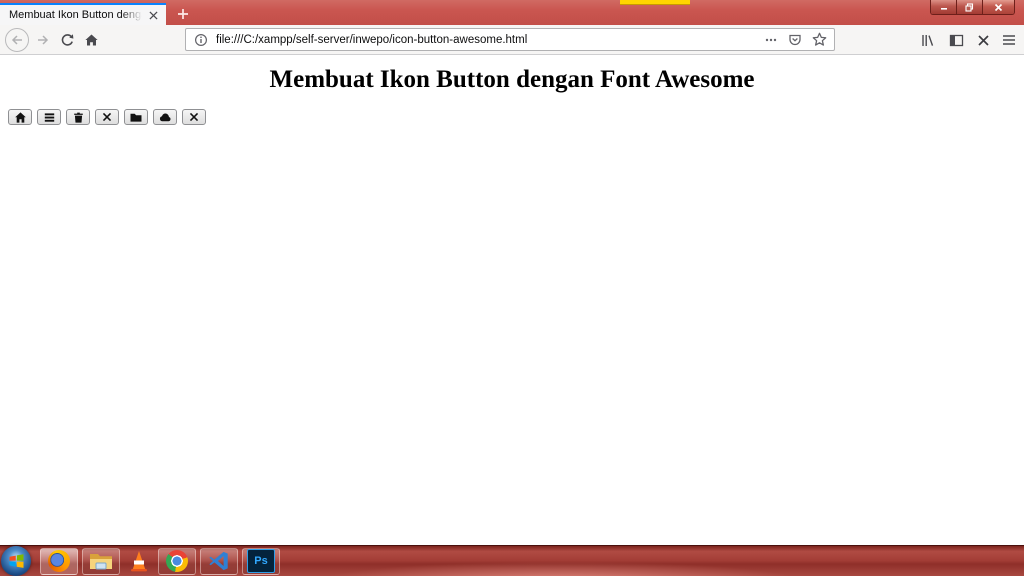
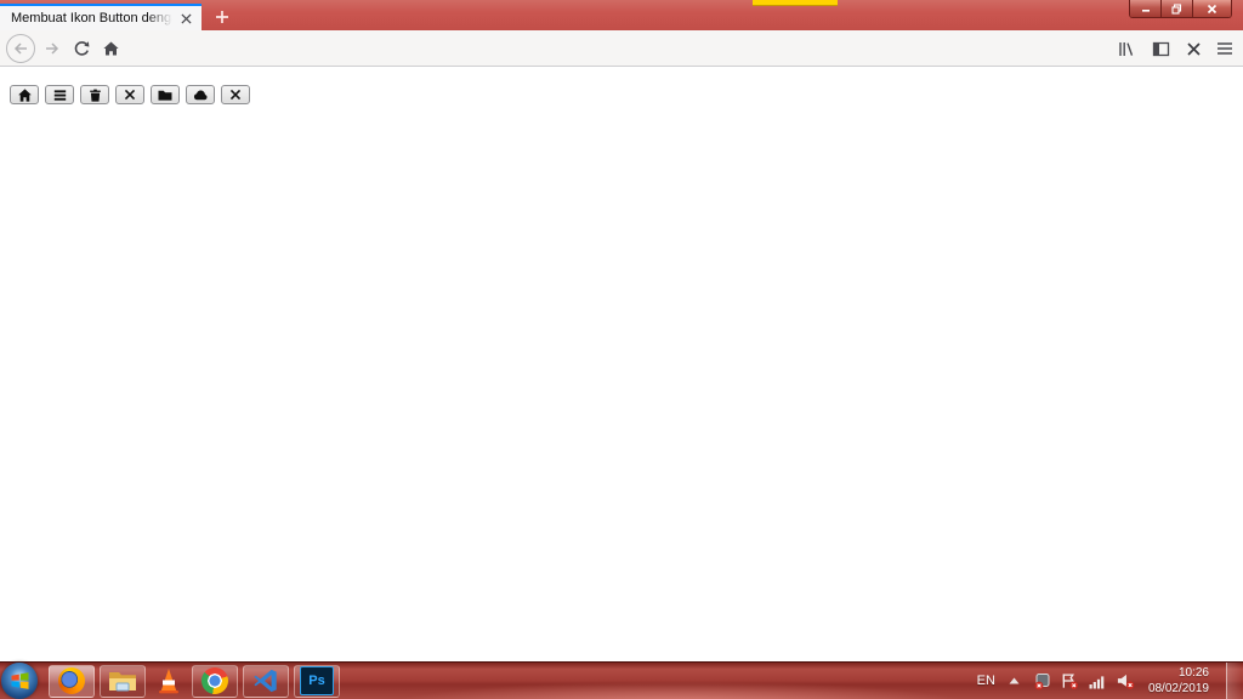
  Membuat Ikon Button denga
- file:///C:/xampp/self-server/inwepo/icon-button-awesome.html
- Membuat Ikon Button dengan Font Awesome
  Ps
+ EN
+ 10:26
+ 08/02/2019
